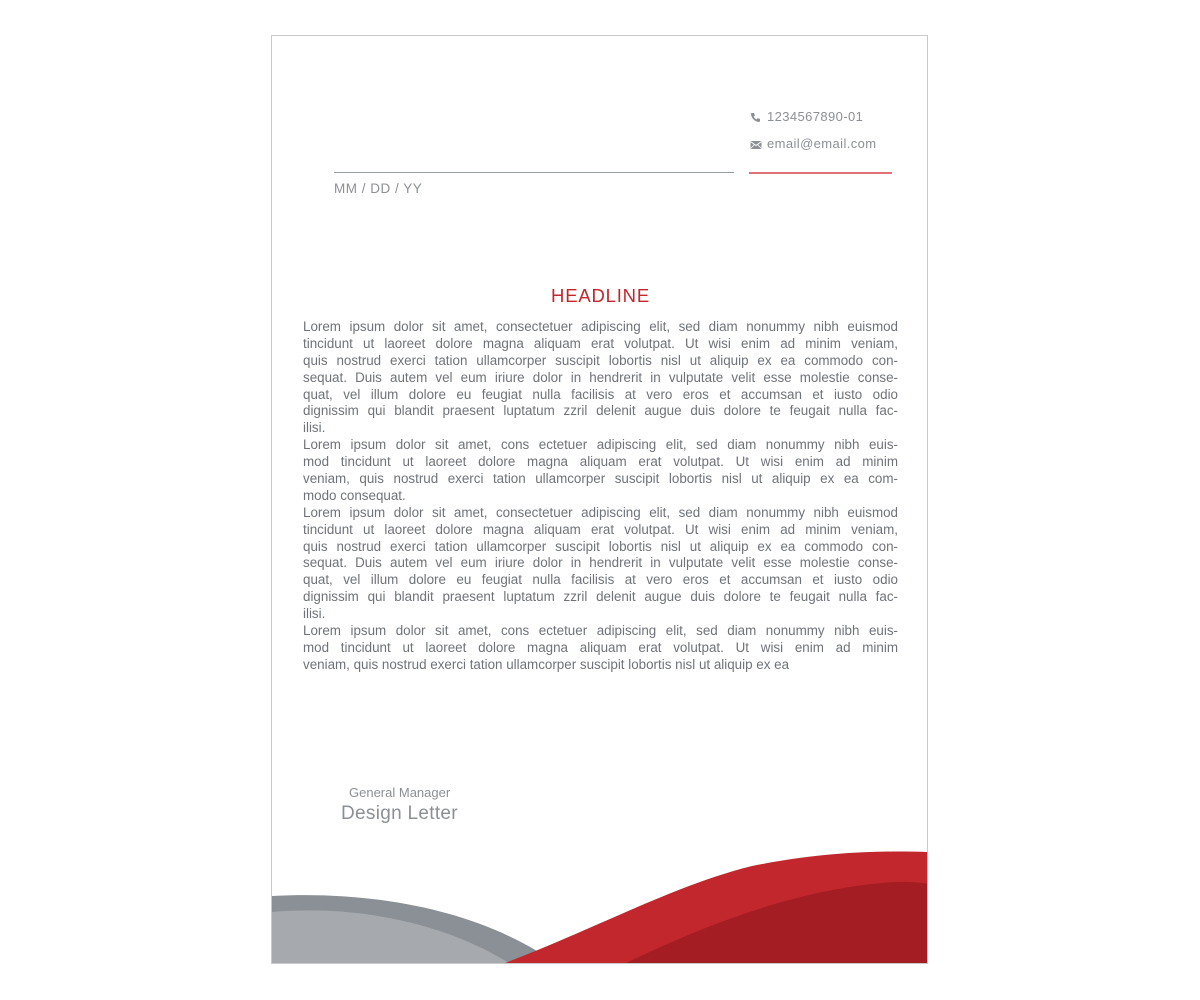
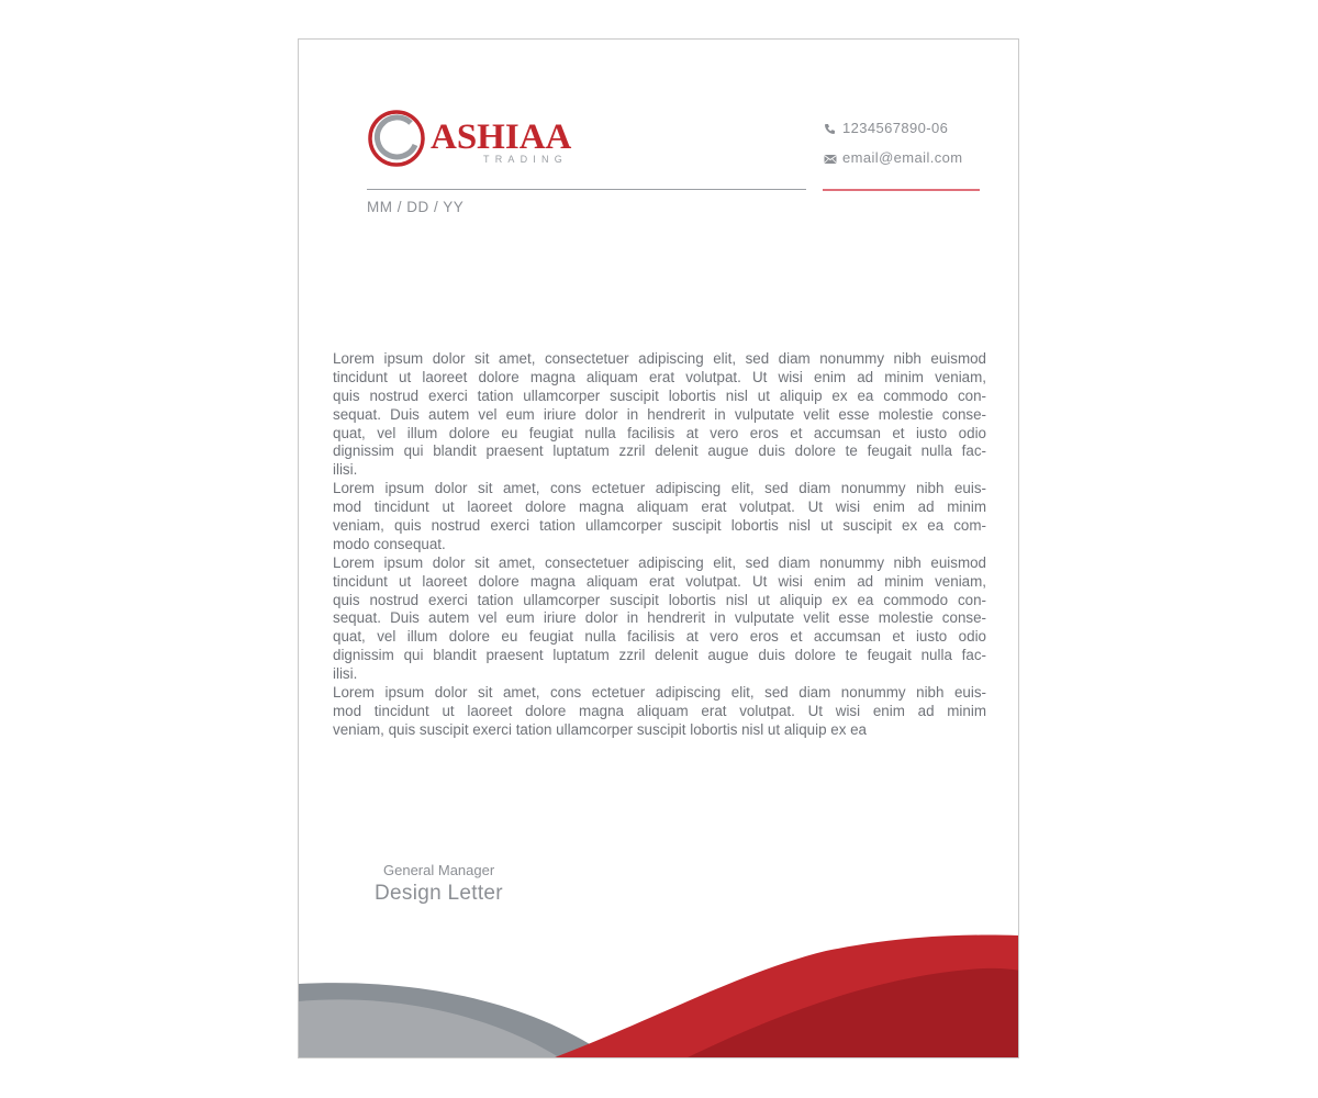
+ ASHIAA
+ TRADING
  MM / DD / YY
- 1234567890-01
+ 1234567890-06
  email@email.com
- HEADLINE
  Lorem ipsum dolor sit amet, consectetuer adipiscing elit, sed diam nonummy nibh euismod
  tincidunt ut laoreet dolore magna aliquam erat volutpat. Ut wisi enim ad minim veniam,
  quis nostrud exerci tation ullamcorper suscipit lobortis nisl ut aliquip ex ea commodo con-
  sequat. Duis autem vel eum iriure dolor in hendrerit in vulputate velit esse molestie conse-
  quat, vel illum dolore eu feugiat nulla facilisis at vero eros et accumsan et iusto odio
  dignissim qui blandit praesent luptatum zzril delenit augue duis dolore te feugait nulla fac-
  ilisi.
  Lorem ipsum dolor sit amet, cons ectetuer adipiscing elit, sed diam nonummy nibh euis-
  mod tincidunt ut laoreet dolore magna aliquam erat volutpat. Ut wisi enim ad minim
- veniam, quis nostrud exerci tation ullamcorper suscipit lobortis nisl ut aliquip ex ea com-
+ veniam, quis nostrud exerci tation ullamcorper suscipit lobortis nisl ut suscipit ex ea com-
  modo consequat.
  Lorem ipsum dolor sit amet, consectetuer adipiscing elit, sed diam nonummy nibh euismod
  tincidunt ut laoreet dolore magna aliquam erat volutpat. Ut wisi enim ad minim veniam,
  quis nostrud exerci tation ullamcorper suscipit lobortis nisl ut aliquip ex ea commodo con-
  sequat. Duis autem vel eum iriure dolor in hendrerit in vulputate velit esse molestie conse-
  quat, vel illum dolore eu feugiat nulla facilisis at vero eros et accumsan et iusto odio
  dignissim qui blandit praesent luptatum zzril delenit augue duis dolore te feugait nulla fac-
  ilisi.
  Lorem ipsum dolor sit amet, cons ectetuer adipiscing elit, sed diam nonummy nibh euis-
  mod tincidunt ut laoreet dolore magna aliquam erat volutpat. Ut wisi enim ad minim
- veniam, quis nostrud exerci tation ullamcorper suscipit lobortis nisl ut aliquip ex ea
+ veniam, quis suscipit exerci tation ullamcorper suscipit lobortis nisl ut aliquip ex ea
  General Manager
  Design Letter
